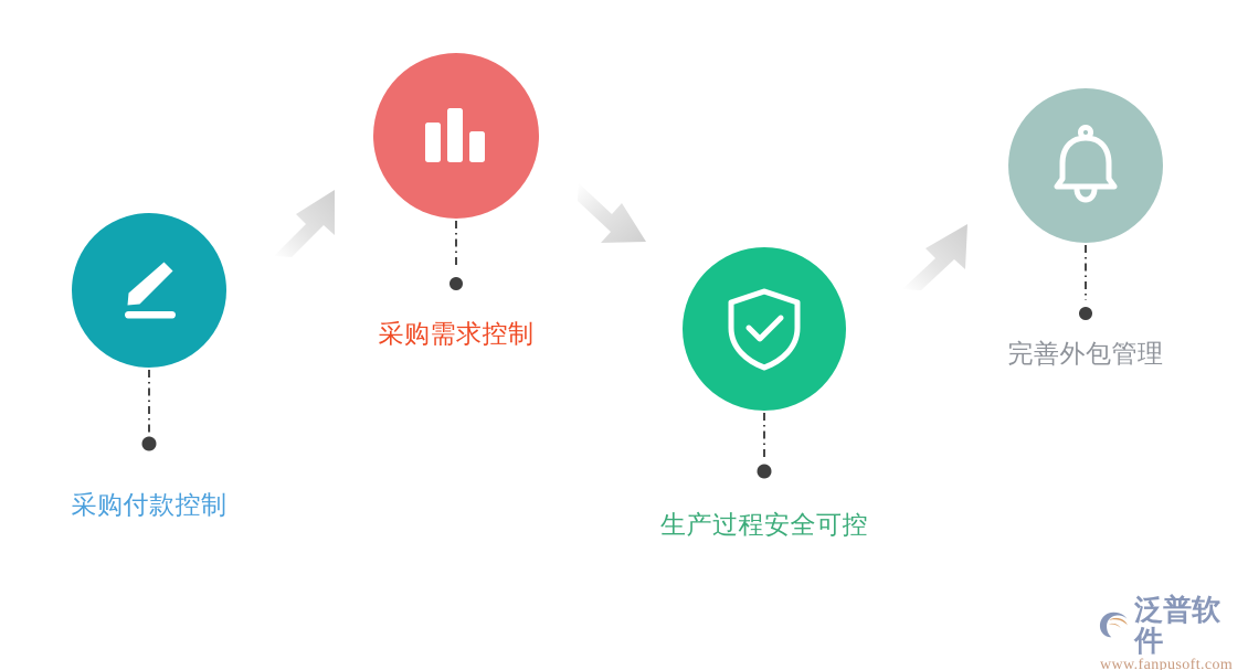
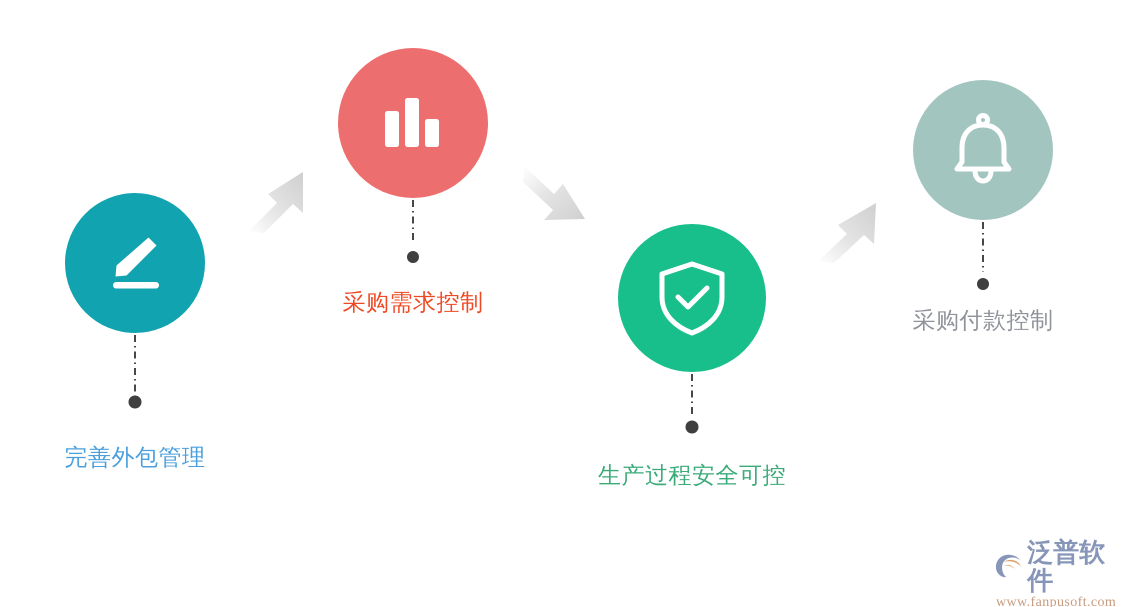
- 采购付款控制
+ 完善外包管理
  采购需求控制
  生产过程安全可控
- 完善外包管理
+ 采购付款控制
  泛普软件
  www.fanpusoft.com
